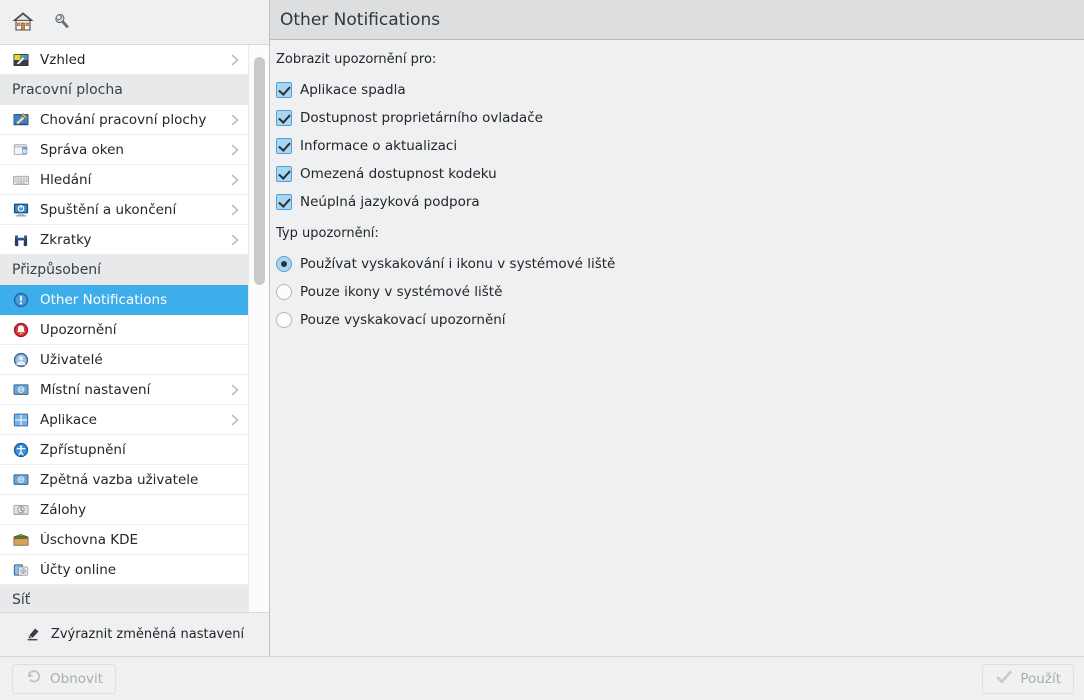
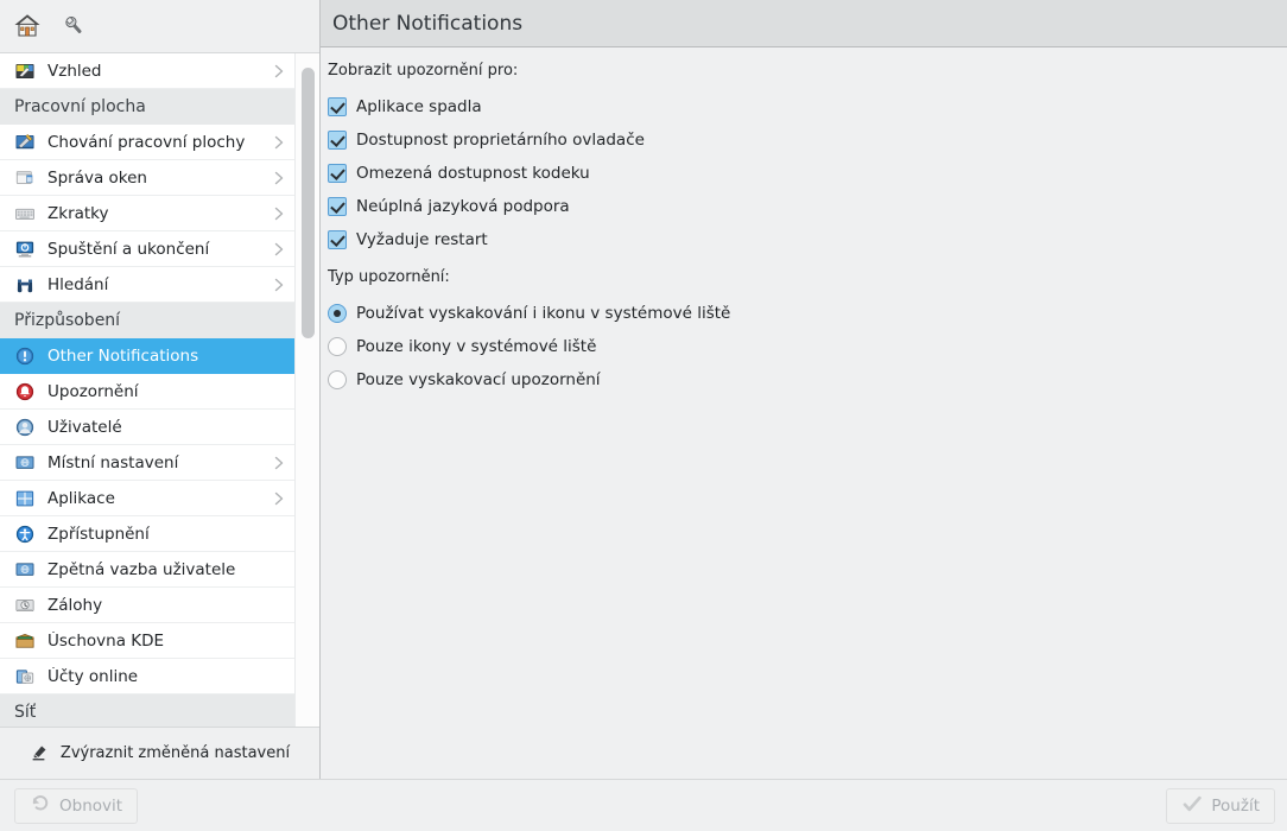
  Vzhled
  Pracovní plocha
  Chování pracovní plochy
  Správa oken
- Hledání
+ Zkratky
  Spuštění a ukončení
- Zkratky
+ Hledání
  Přizpůsobení
  Other Notifications
  Upozornění
  Uživatelé
  Místní nastavení
  Aplikace
  Zpřístupnění
  Zpětná vazba uživatele
  Zálohy
  Úschovna KDE
  Účty online
  Síť
  Zvýraznit změněná nastavení
  Other Notifications
  Zobrazit upozornění pro:
  Aplikace spadla
  Dostupnost proprietárního ovladače
- Informace o aktualizaci
  Omezená dostupnost kodeku
  Neúplná jazyková podpora
+ Vyžaduje restart
  Typ upozornění:
  Používat vyskakování i ikonu v systémové liště
  Pouze ikony v systémové liště
  Pouze vyskakovací upozornění
  Obnovit
  Použít
